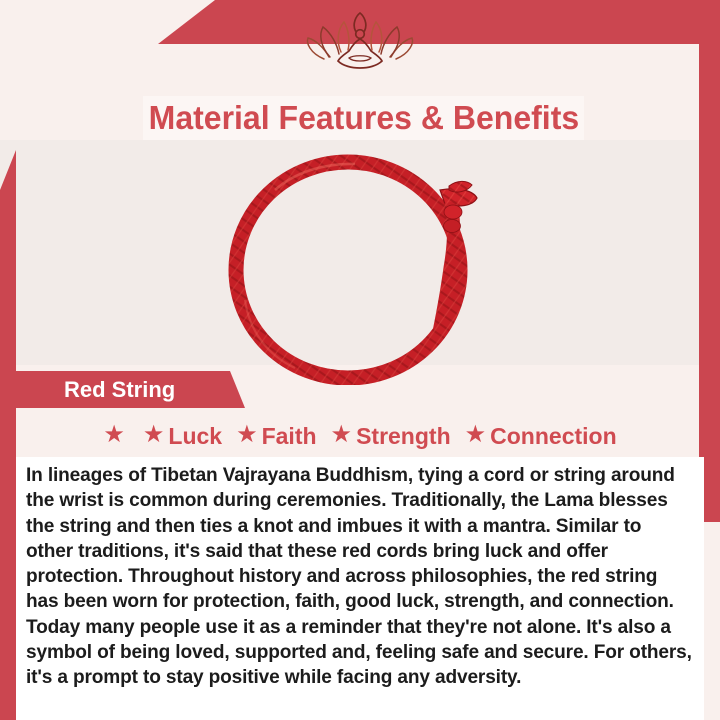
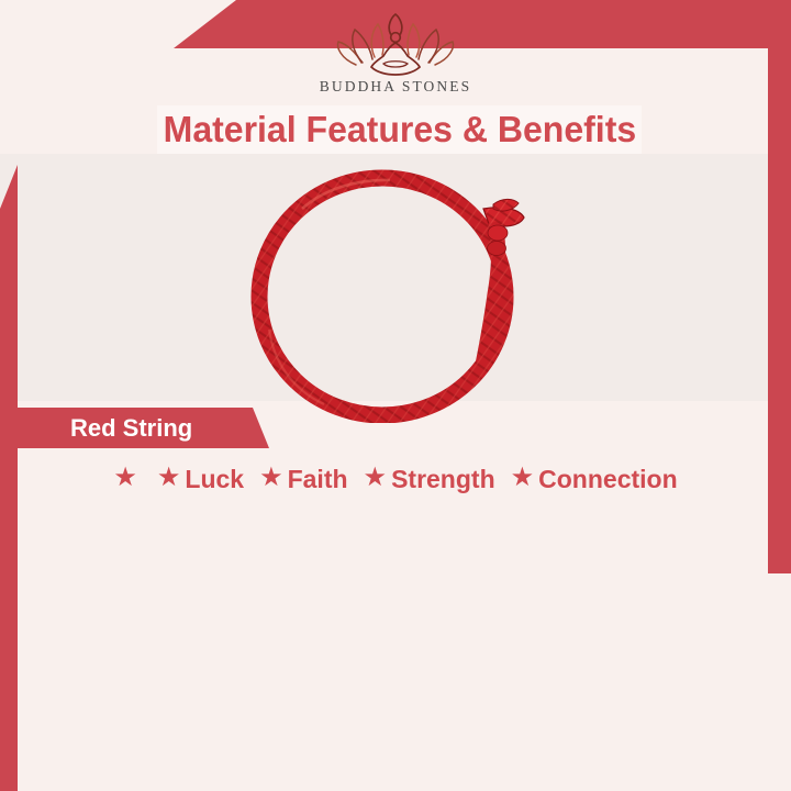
+ BUDDHA STONES
  Material Features & Benefits
  Red String
  ★
  ★
  Luck
  ★
  Faith
  ★
  Strength
  ★
  Connection
- In lineages of Tibetan Vajrayana Buddhism, tying a cord or string around the wrist is common during ceremonies. Traditionally, the Lama blesses the string and then ties a knot and imbues it with a mantra. Similar to other traditions, it's said that these red cords bring luck and offer protection. Throughout history and across philosophies, the red string has been worn for protection, faith, good luck, strength, and connection. Today many people use it as a reminder that they're not alone. It's also a symbol of being loved, supported and, feeling safe and secure. For others, it's a prompt to stay positive while facing any adversity.
